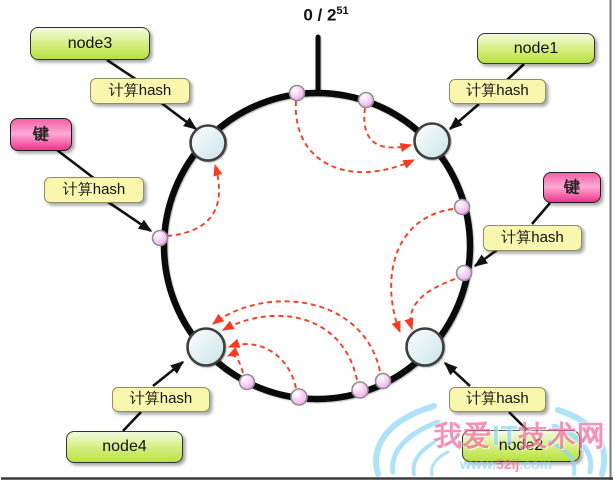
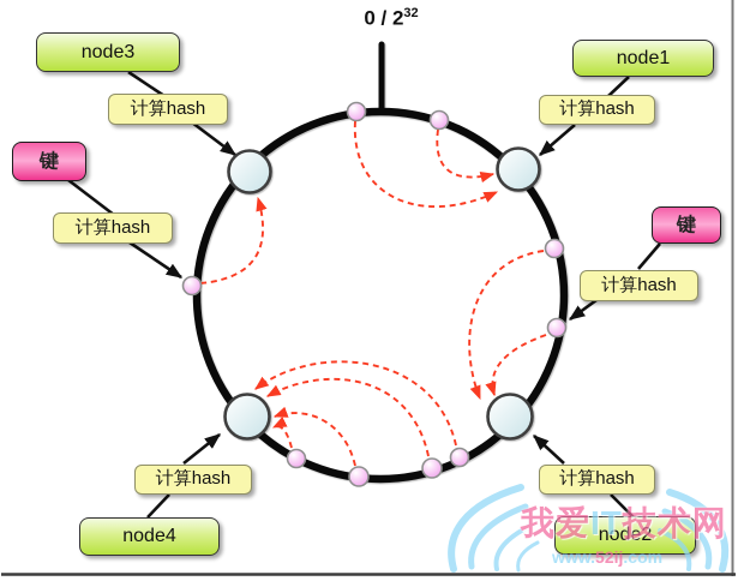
- 0 / 251
+ 0 / 232
  node3
  计算hash
  键
  计算hash
  node1
  计算hash
  键
  计算hash
  计算hash
  node2
  计算hash
  node4
  我爱IT技术网
  www.52ij.com
